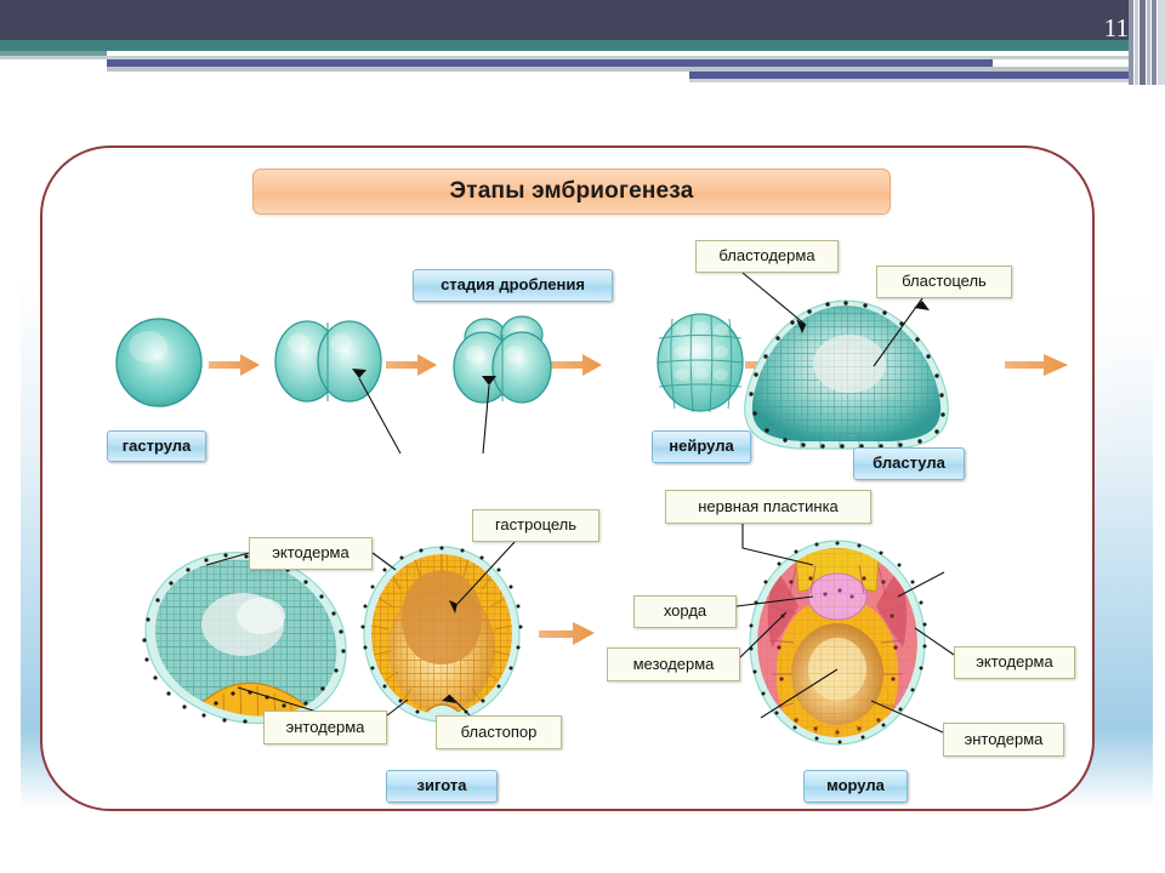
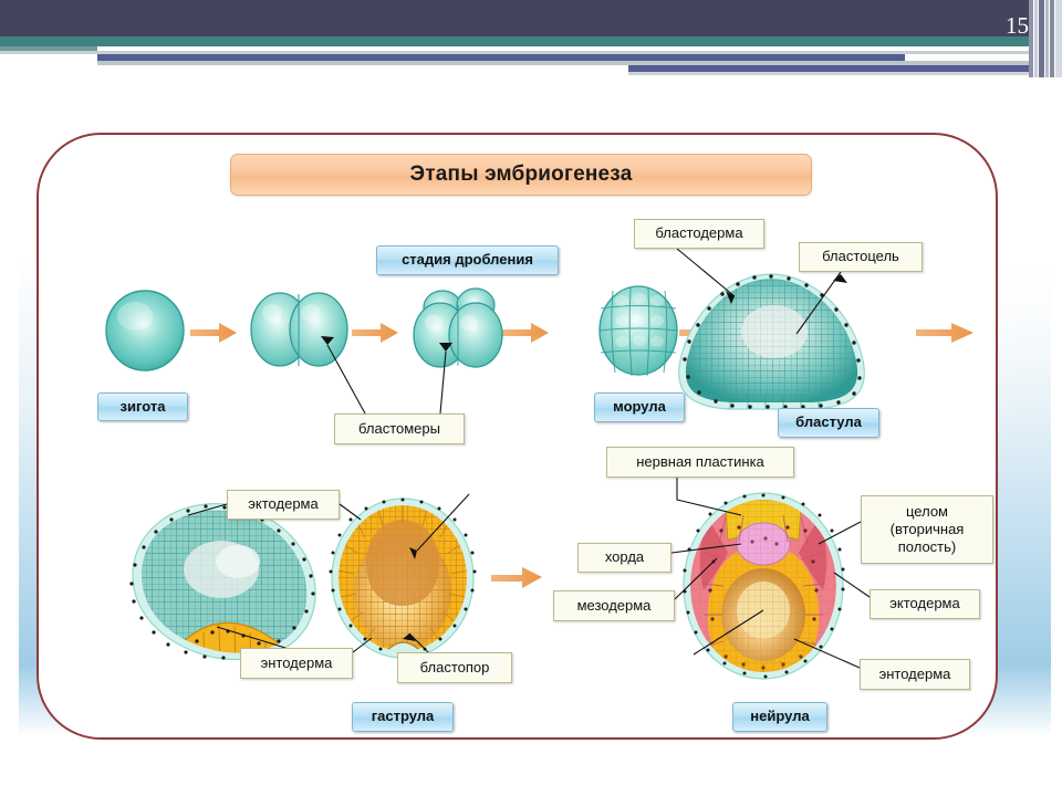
- 11
+ 15
  Этапы эмбриогенеза
- гаструла
+ зигота
  стадия дробления
- нейрула
+ морула
  бластула
- зигота
+ гаструла
- морула
+ нейрула
+ бластомеры
  бластодерма
  бластоцель
  эктодерма
  энтодерма
- гастроцель
  бластопор
  нервная пластинка
+ целом
+ (вторичная
+ полость)
  хорда
  мезодерма
  эктодерма
  энтодерма
